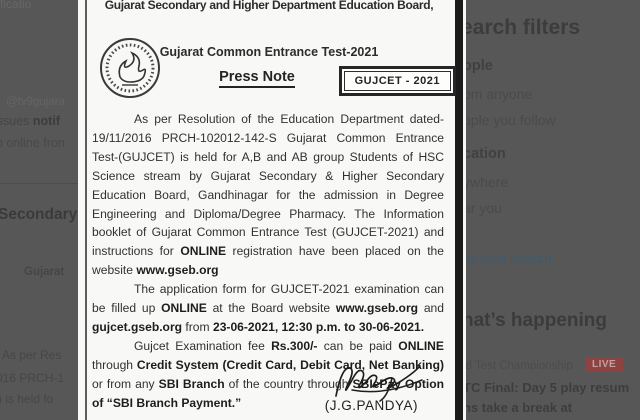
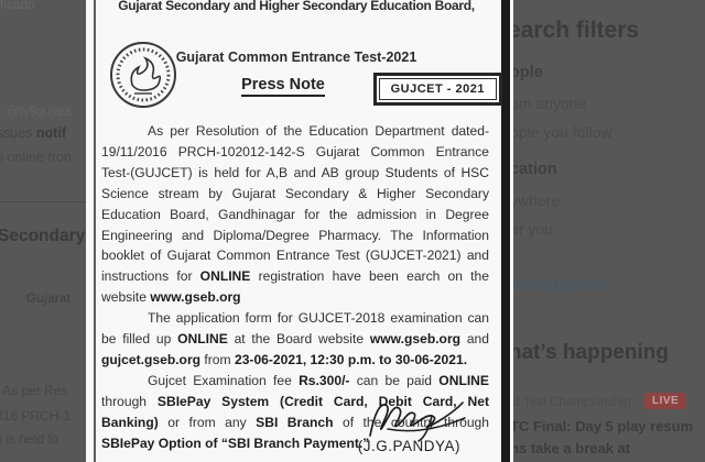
  Secondary
  earch filters
  ople
  om anyone
  ople you follow
  cation
  ywhere
  ar you
  hat’s happening
  d Test Championship ·
  LIVE
  TC Final: Day 5 play resum
  ns take a break at
- Gujarat Secondary and Higher Department Education Board,
+ Gujarat Secondary and Higher Secondary Education Board,
  Gujarat Common Entrance Test-2021
  Press Note
  GUJCET - 2021
- As per Resolution of the Education Department dated-19/11/2016 PRCH-102012-142-S Gujarat Common Entrance Test-(GUJCET) is held for A,B and AB group Students of HSC Science stream by Gujarat Secondary & Higher Secondary Education Board, Gandhinagar for the admission in Degree Engineering and Diploma/Degree Pharmacy. The Information booklet of Gujarat Common Entrance Test (GUJCET-2021) and instructions for ONLINE registration have been placed on the website www.gseb.org
+ As per Resolution of the Education Department dated-19/11/2016 PRCH-102012-142-S Gujarat Common Entrance Test-(GUJCET) is held for A,B and AB group Students of HSC Science stream by Gujarat Secondary & Higher Secondary Education Board, Gandhinagar for the admission in Degree Engineering and Diploma/Degree Pharmacy. The Information booklet of Gujarat Common Entrance Test (GUJCET-2021) and instructions for ONLINE registration have been earch on the website www.gseb.org
- The application form for GUJCET-2021 examination can be filled up ONLINE at the Board website www.gseb.org and gujcet.gseb.org from 23-06-2021, 12:30 p.m. to 30-06-2021.
+ The application form for GUJCET-2018 examination can be filled up ONLINE at the Board website www.gseb.org and gujcet.gseb.org from 23-06-2021, 12:30 p.m. to 30-06-2021.
- Gujcet Examination fee Rs.300/- can be paid ONLINE through Credit System (Credit Card, Debit Card, Net Banking) or from any SBI Branch of the country throuh SIeP Option of “SBI Branch Payment.”
+ Gujcet Examination fee Rs.300/- can be paid ONLINE through SBIePay System (Credit Card, Debit Card, Net Banking) or from any SBI Branch of the cutry through SBIePay Option of “SBI Branch Payment.”
  (J.G.PANDYA)
